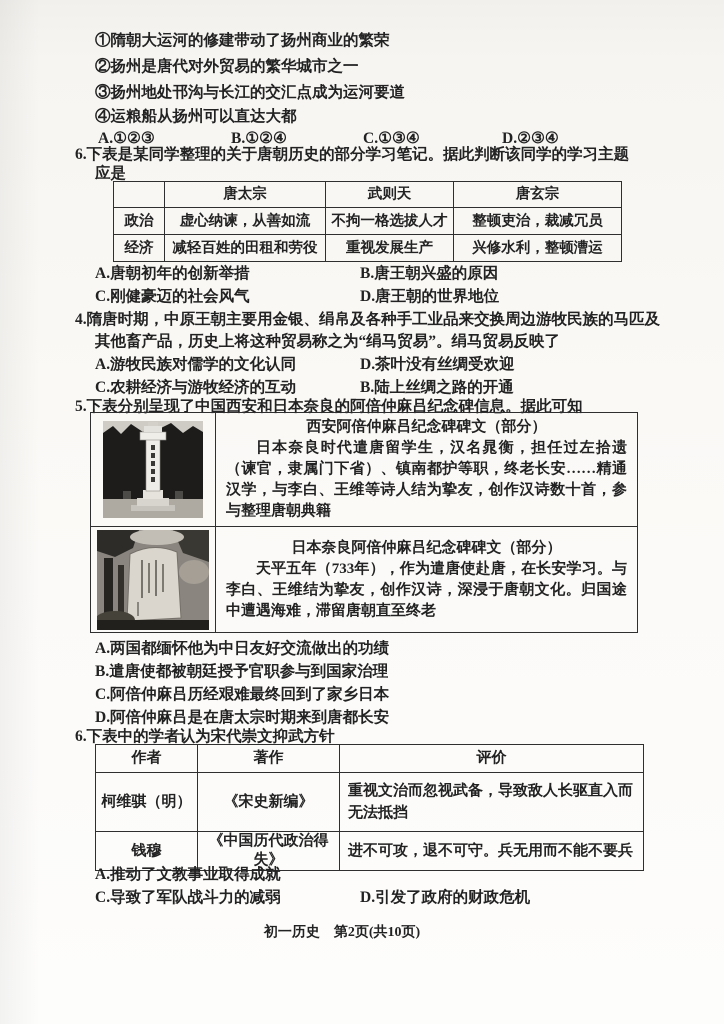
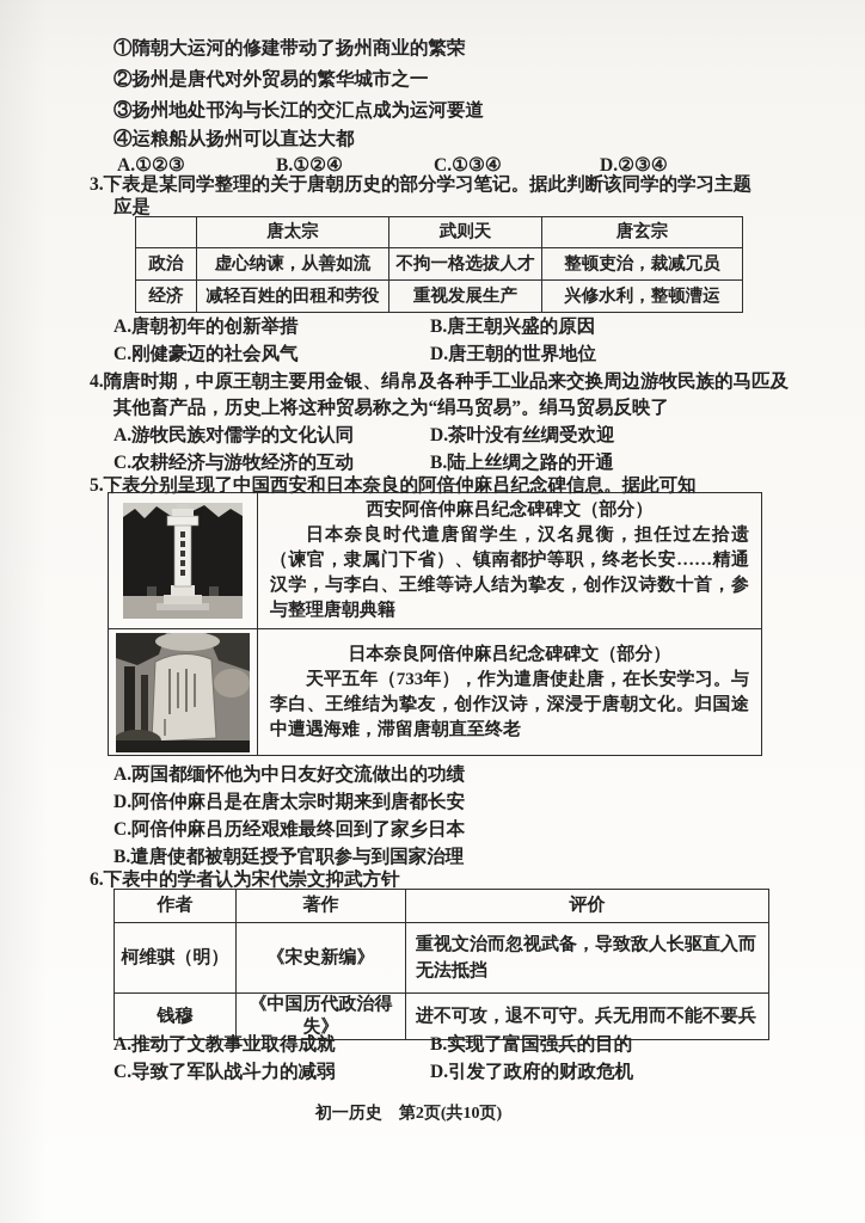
  ①隋朝大运河的修建带动了扬州商业的繁荣
  ②扬州是唐代对外贸易的繁华城市之一
  ③扬州地处邗沟与长江的交汇点成为运河要道
  ④运粮船从扬州可以直达大都
  A.①②③
  B.①②④
  C.①③④
  D.②③④
- 6.下表是某同学整理的关于唐朝历史的部分学习笔记。据此判断该同学的学习主题
+ 3.下表是某同学整理的关于唐朝历史的部分学习笔记。据此判断该同学的学习主题
  应是
  	唐太宗	武则天	唐玄宗
  政治	虚心纳谏，从善如流	不拘一格选拔人才	整顿吏治，裁减冗员
  经济	减轻百姓的田租和劳役	重视发展生产	兴修水利，整顿漕运
  A.唐朝初年的创新举措
  B.唐王朝兴盛的原因
  C.刚健豪迈的社会风气
  D.唐王朝的世界地位
  4.隋唐时期，中原王朝主要用金银、绢帛及各种手工业品来交换周边游牧民族的马匹及
  其他畜产品，历史上将这种贸易称之为“绢马贸易”。绢马贸易反映了
  A.游牧民族对儒学的文化认同
  D.茶叶没有丝绸受欢迎
  C.农耕经济与游牧经济的互动
  B.陆上丝绸之路的开通
  5.下表分别呈现了中国西安和日本奈良的阿倍仲麻吕纪念碑信息。据此可知
  	西安阿倍仲麻吕纪念碑碑文（部分） 日本奈良时代遣唐留学生，汉名晁衡，担任过左拾遗（谏官，隶属门下省）、镇南都护等职，终老长安……精通汉学，与李白、王维等诗人结为挚友，创作汉诗数十首，参与整理唐朝典籍
  	日本奈良阿倍仲麻吕纪念碑碑文（部分） 天平五年（733年），作为遣唐使赴唐，在长安学习。与李白、王维结为挚友，创作汉诗，深浸于唐朝文化。归国途中遭遇海难，滞留唐朝直至终老
  A.两国都缅怀他为中日友好交流做出的功绩
- B.遣唐使都被朝廷授予官职参与到国家治理
+ D.阿倍仲麻吕是在唐太宗时期来到唐都长安
  C.阿倍仲麻吕历经艰难最终回到了家乡日本
- D.阿倍仲麻吕是在唐太宗时期来到唐都长安
+ B.遣唐使都被朝廷授予官职参与到国家治理
  6.下表中的学者认为宋代崇文抑武方针
  作者	著作	评价
  柯维骐（明）	《宋史新编》	重视文治而忽视武备，导致敌人长驱直入而无法抵挡
  钱穆	《中国历代政治得失》	进不可攻，退不可守。兵无用而不能不要兵
  A.推动了文教事业取得成就
+ B.实现了富国强兵的目的
  C.导致了军队战斗力的减弱
  D.引发了政府的财政危机
  初一历史 第2页(共10页)
